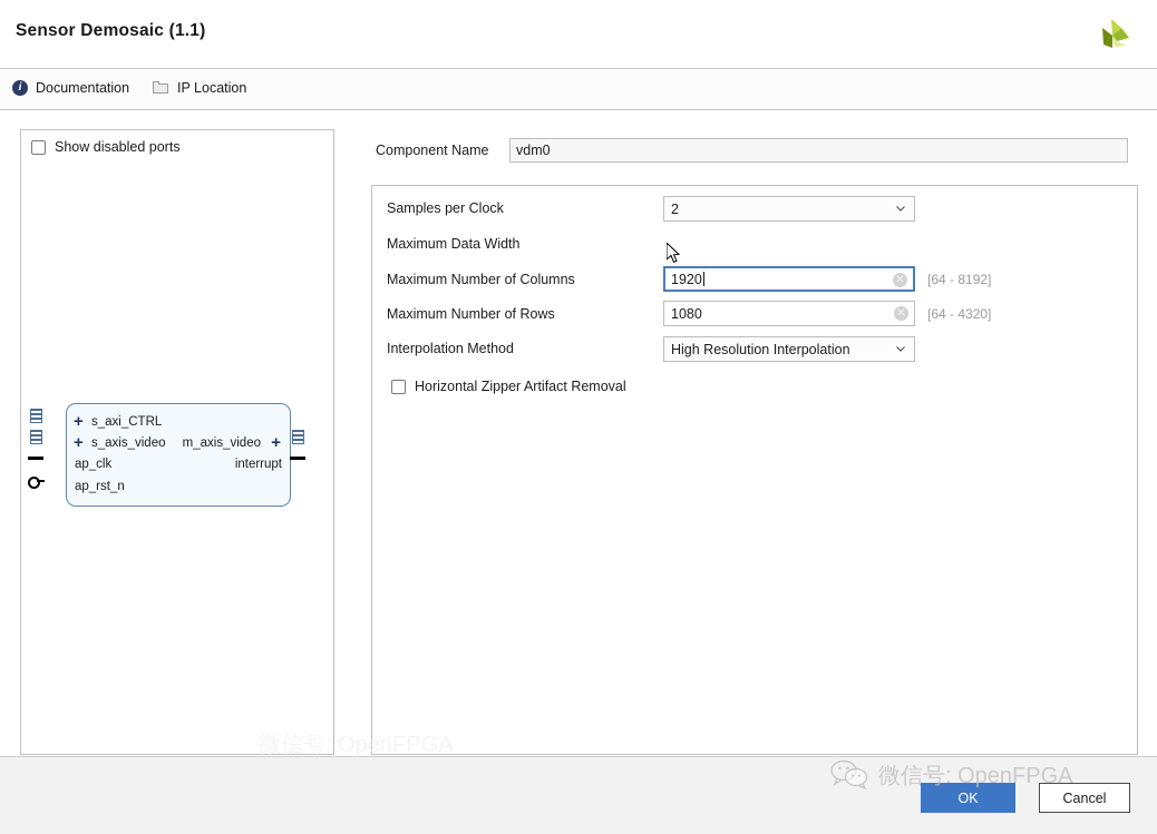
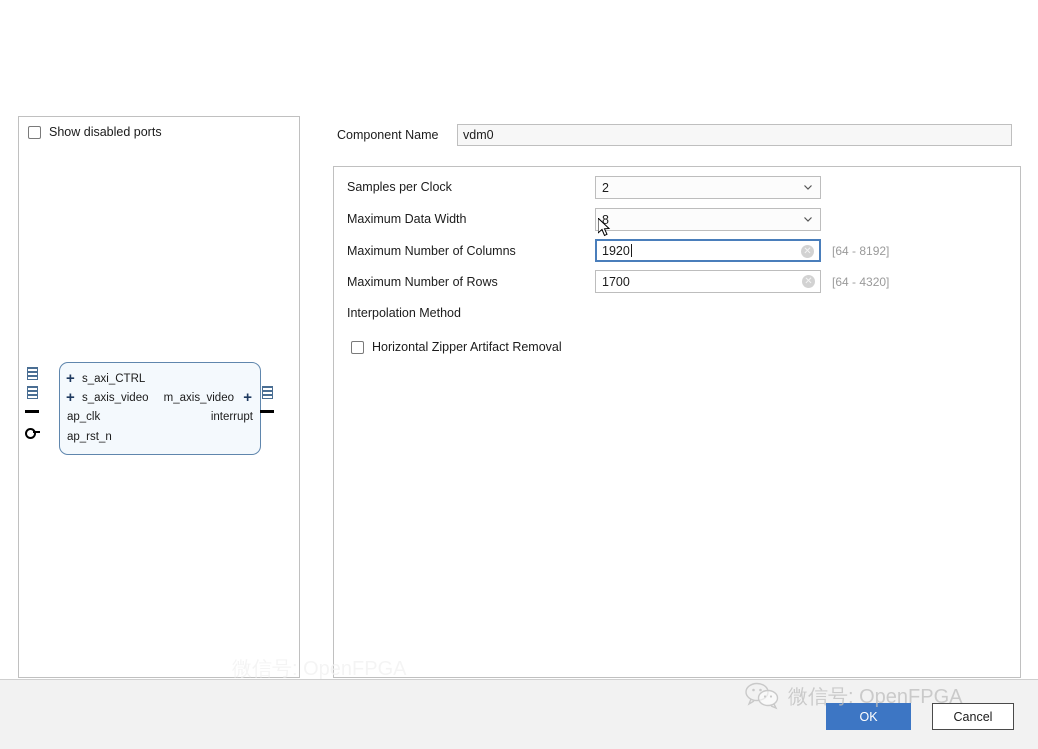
- Sensor Demosaic (1.1)
- i
- Documentation
- IP Location
  Show disabled ports
  +
  s_axi_CTRL
  +
  s_axis_video
  ap_clk
  ap_rst_n
  m_axis_video
  +
  interrupt
  Component Name
  vdm0
  Samples per Clock
  2
  Maximum Data Width
+ 8
  Maximum Number of Columns
  1920
  ✕
  [64 - 8192]
  Maximum Number of Rows
- 1080
+ 1700
  ✕
  [64 - 4320]
  Interpolation Method
- High Resolution Interpolation
  Horizontal Zipper Artifact Removal
  微信号: OpenFPGA
  OK
  Cancel
  微信号: OpenFPGA
